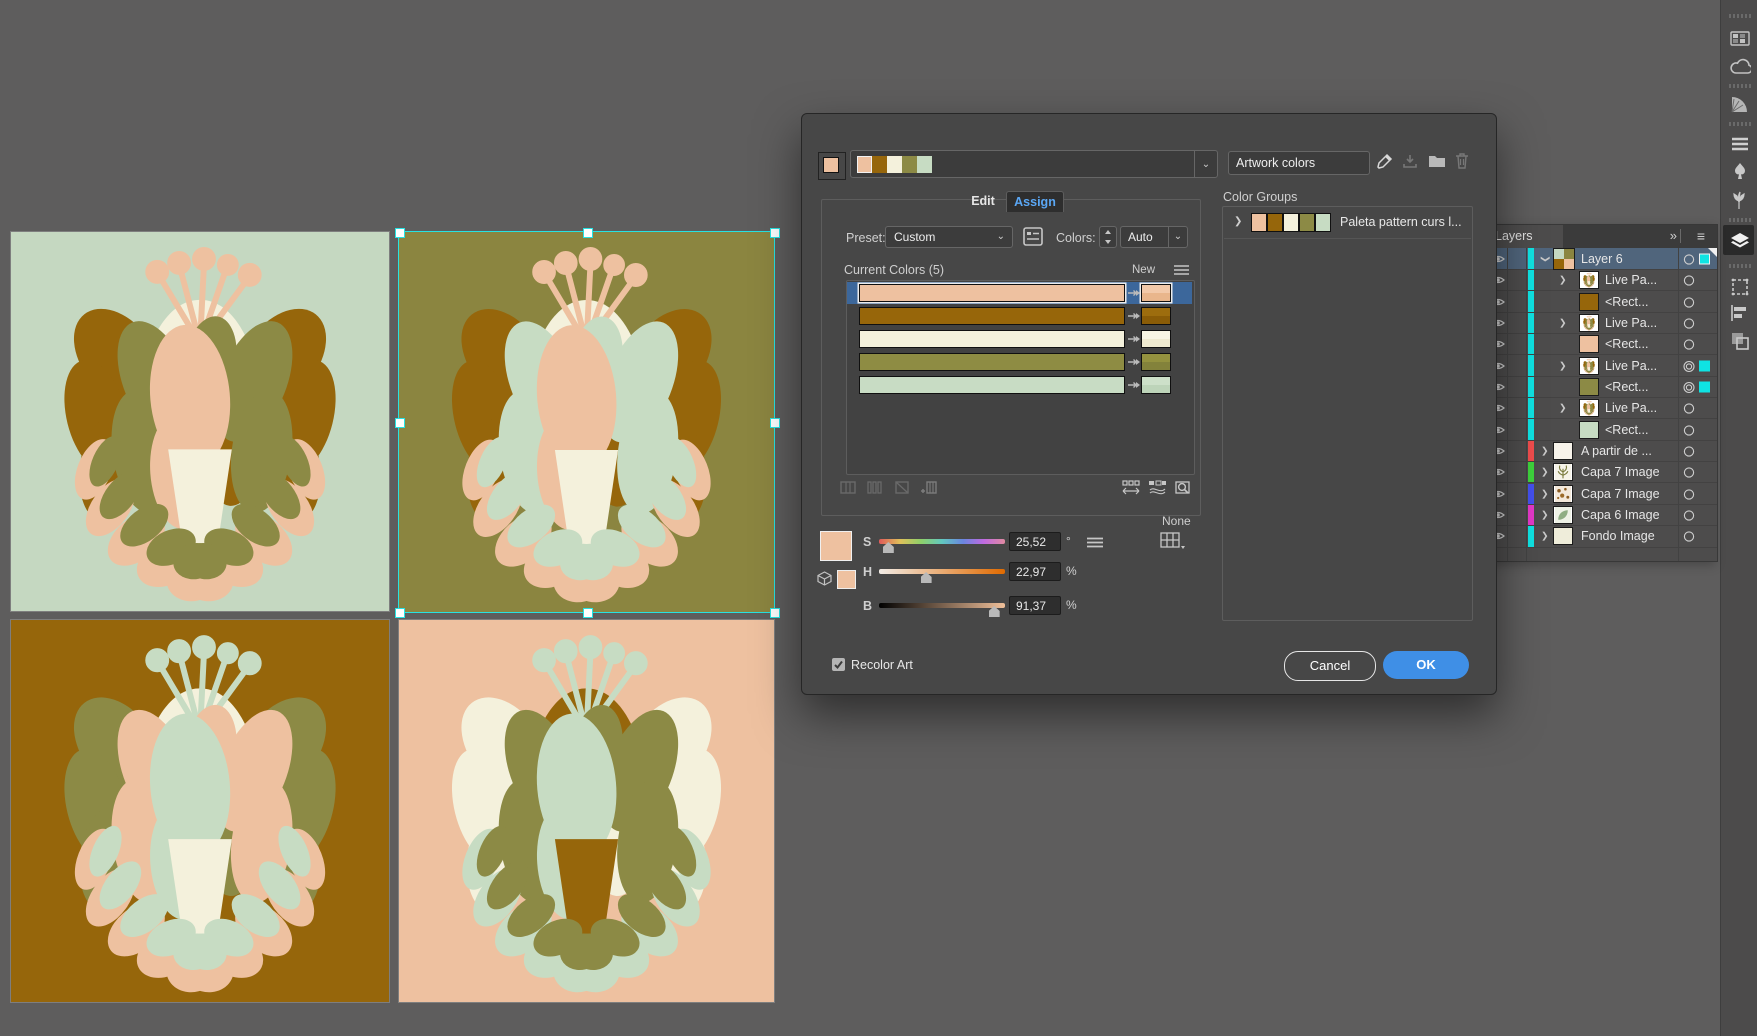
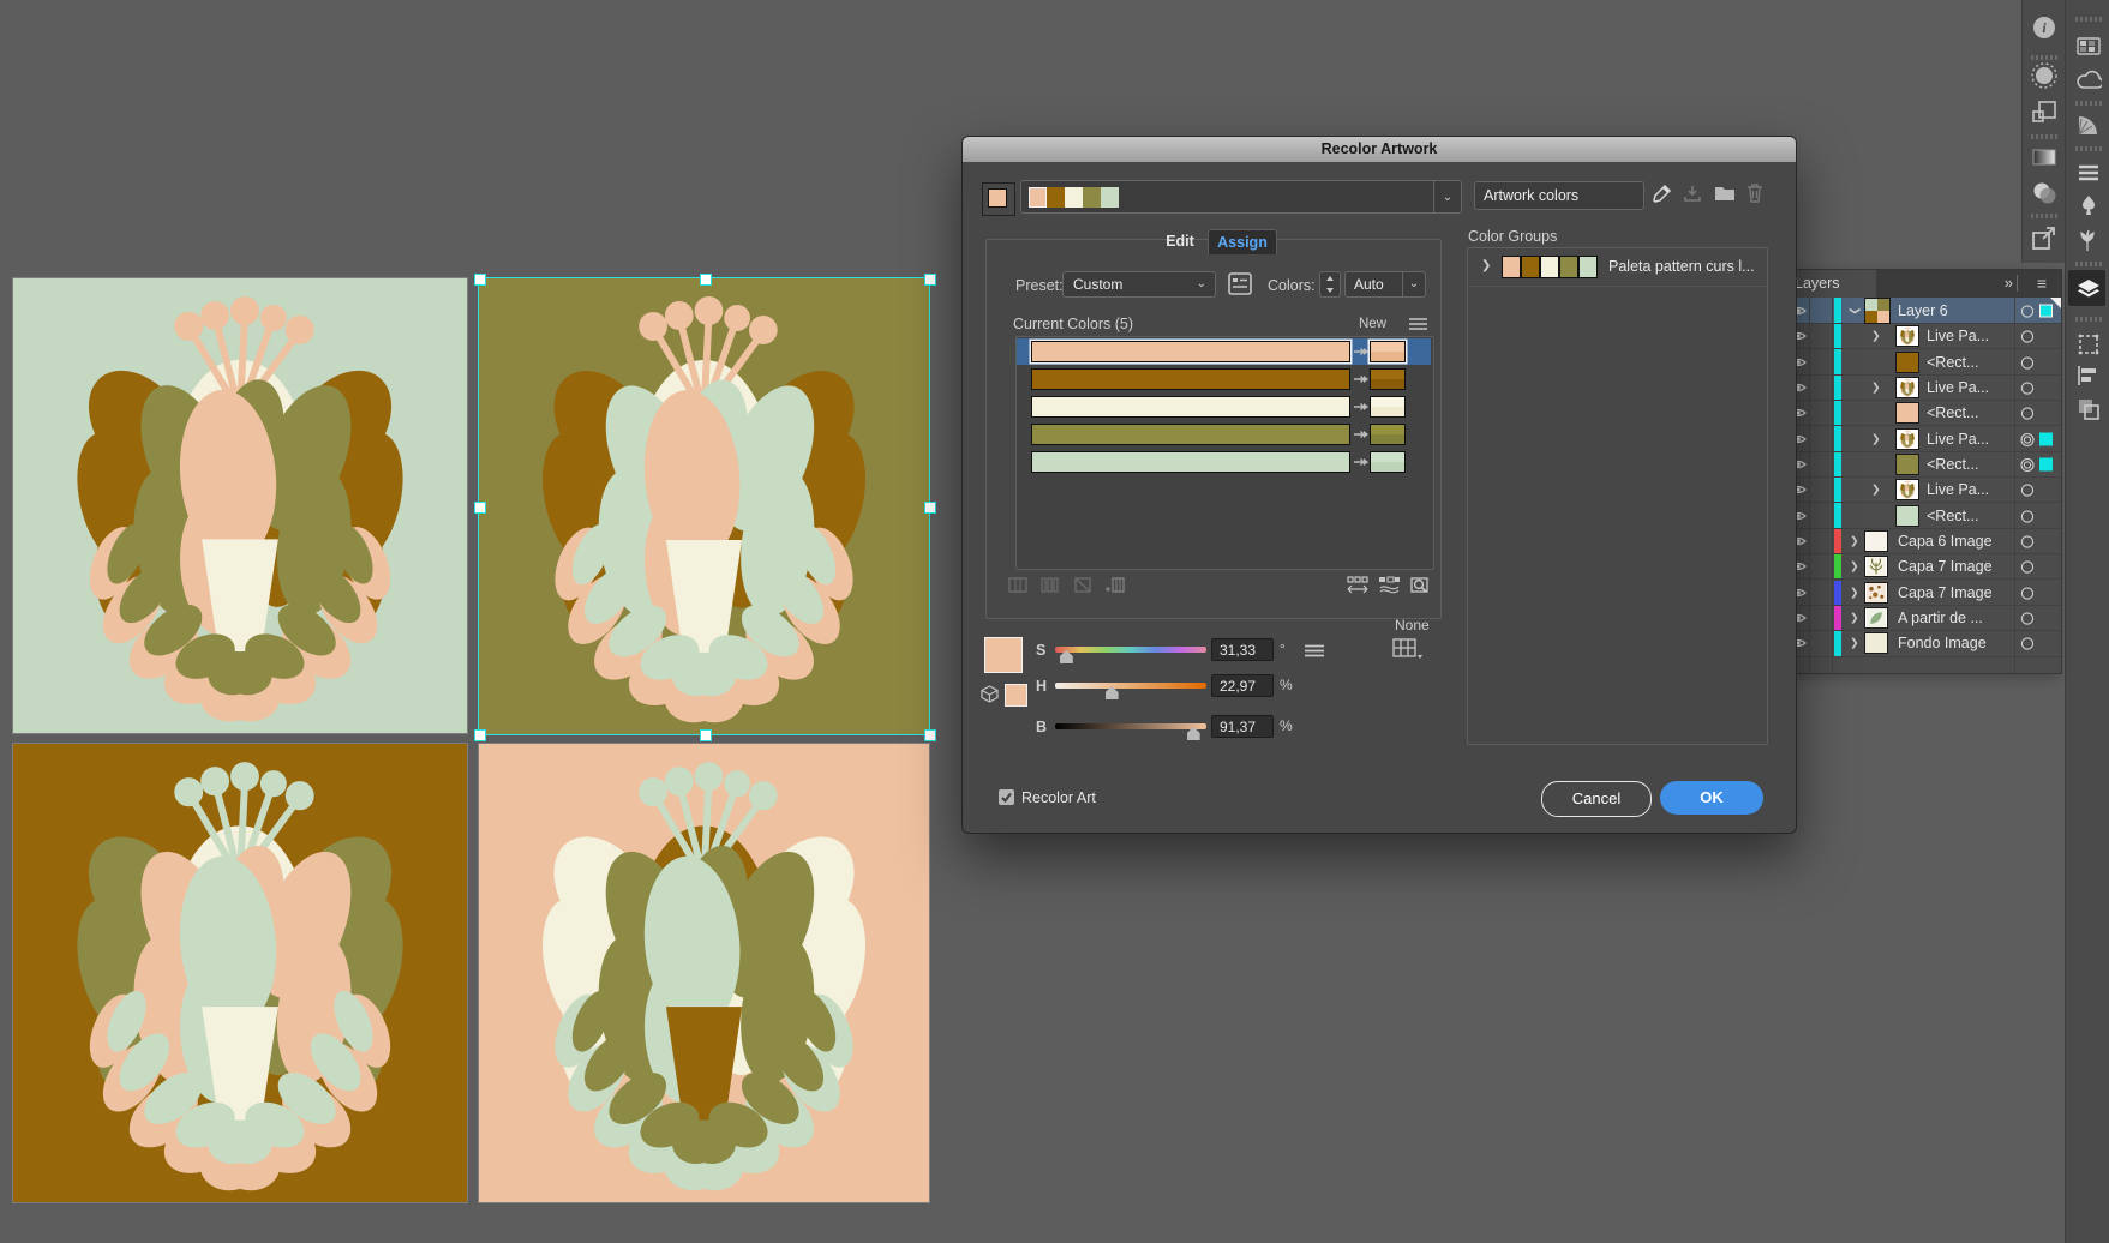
+ i
  Layers
  »
  ≡
  Layer 6
  ❯
  Live Pa...
  <Rect...
  ❯
  Live Pa...
  <Rect...
  ❯
  Live Pa...
  <Rect...
  ❯
  Live Pa...
  <Rect...
  ❯
- A partir de ...
+ Capa 6 Image
  ❯
  Capa 7 Image
  ❯
  Capa 7 Image
  ❯
- Capa 6 Image
+ A partir de ...
  ❯
  Fondo Image
+ Recolor Artwork
  ⌄
  Artwork colors
  Edit
  Assign
  Preset:
  Custom
  ⌄
  Colors:
  Auto
  ⌄
  Current Colors (5)
  New
  S
- 25,52
+ 31,33
  °
  H
  22,97
  %
  B
  91,37
  %
  None
  Recolor Art
  Cancel
  OK
  Color Groups
  ❯
  Paleta pattern curs l...
